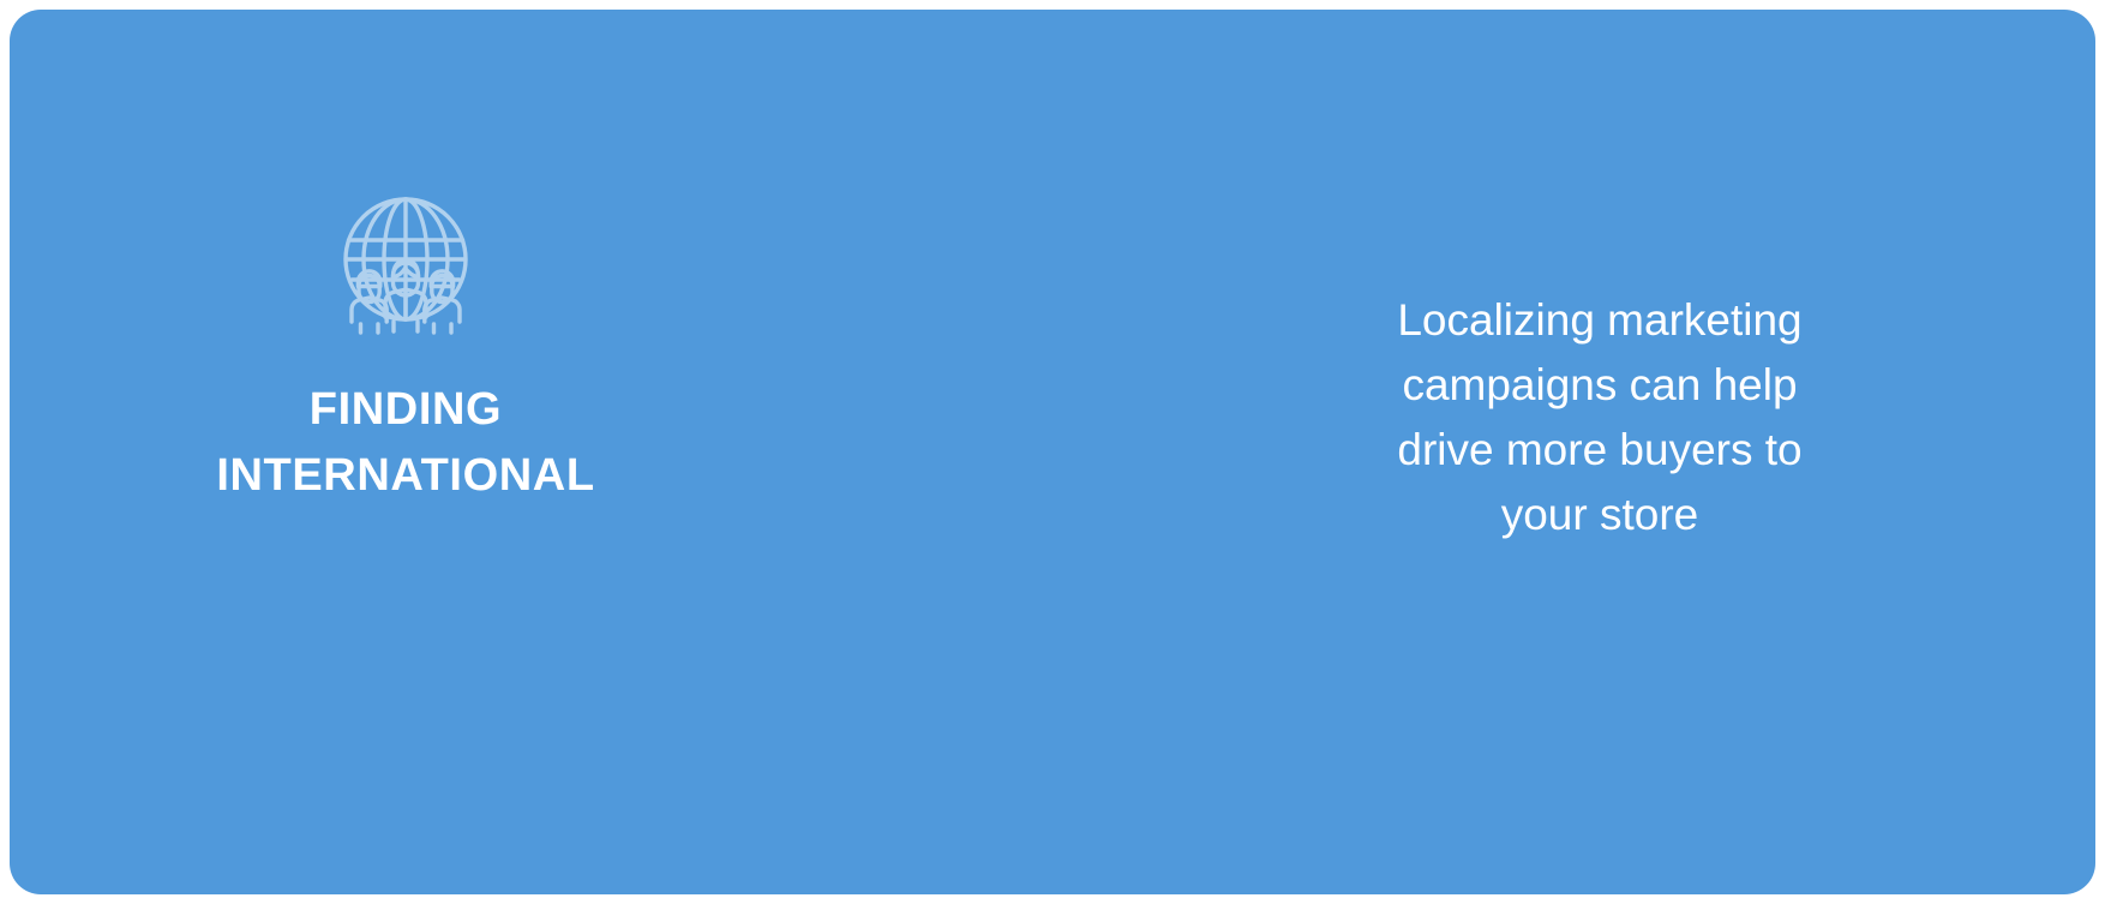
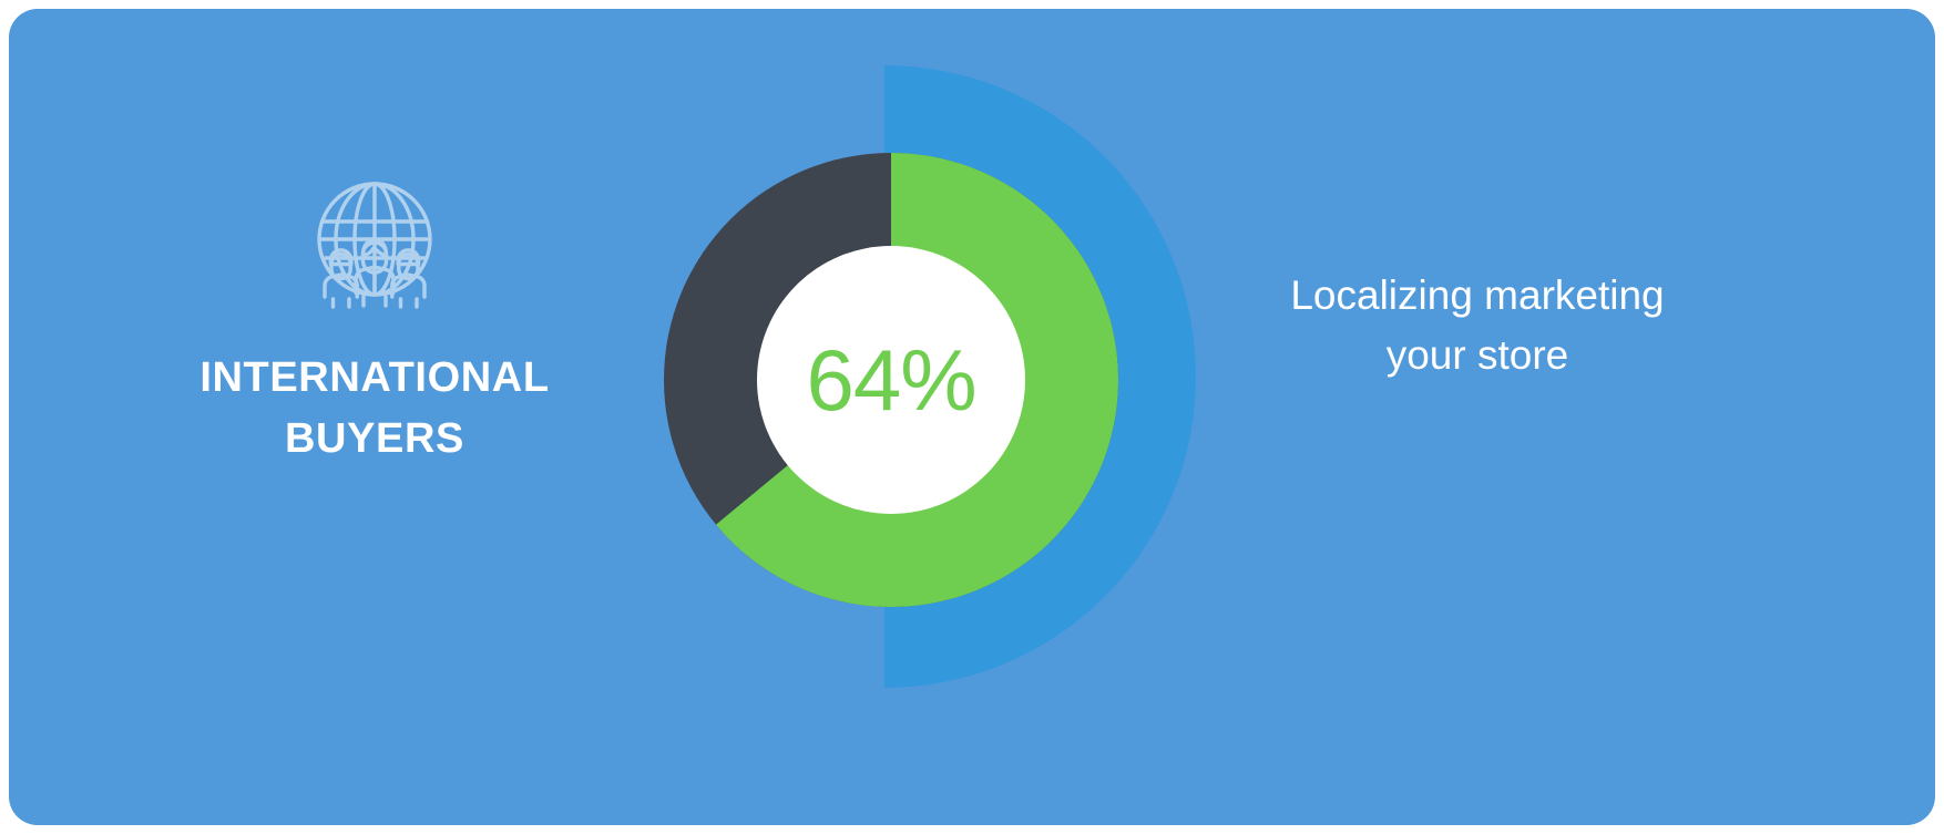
- FINDING
  INTERNATIONAL
+ BUYERS
+ 64%
  Localizing marketing
- campaigns can help
- drive more buyers to
  your store
